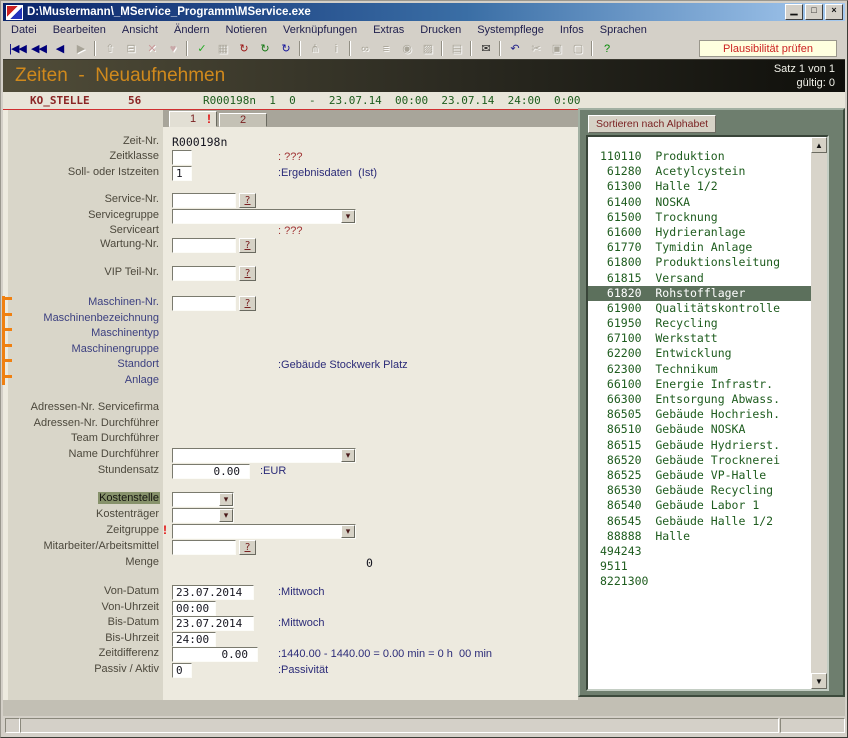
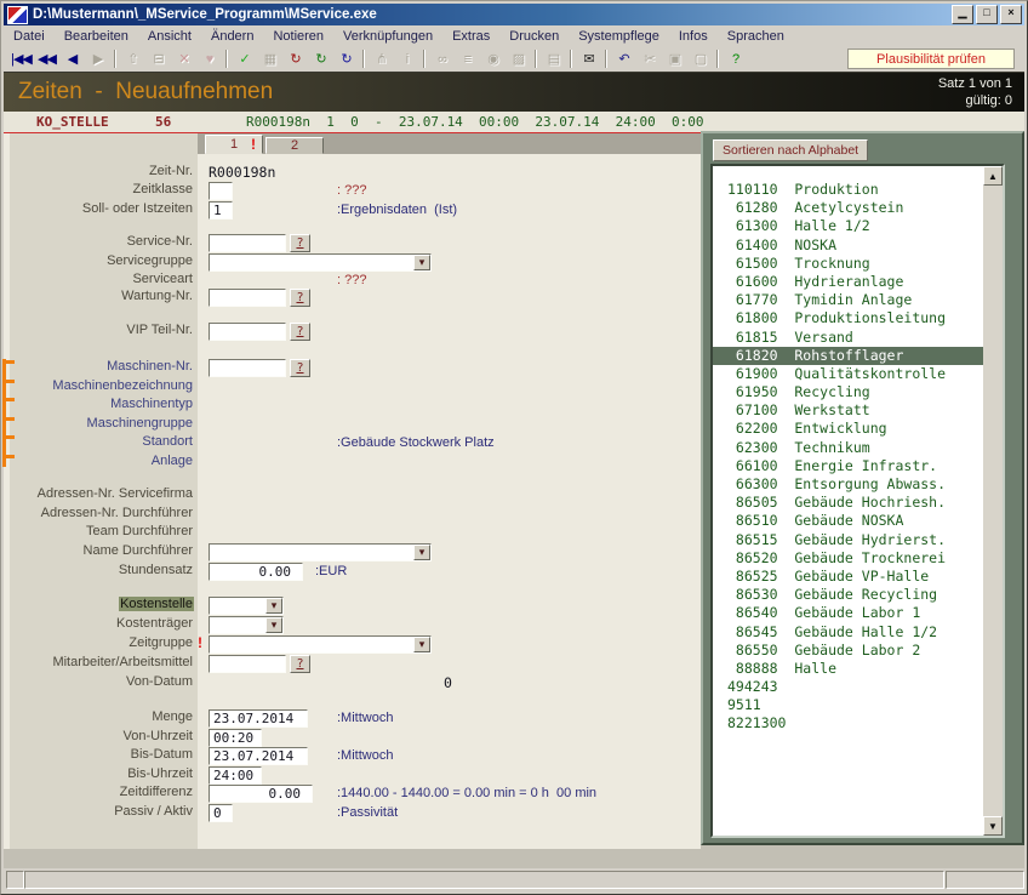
  D:\Mustermann\_MService_Programm\MService.exe
  ▁
  □
  ×
  Datei
  Bearbeiten
  Ansicht
  Ändern
  Notieren
  Verknüpfungen
  Extras
  Drucken
  Systempflege
  Infos
  Sprachen
  |◀◀
  ◀◀
  ◀
  ▶
  ⇧
  ⊟
  ✕
  ♥
  ✓
  ▦
  ↻
  ↻
  ↻
  ⋔
  i
  ∞
  ≡
  ◉
  ▨
  ▤
  ✉
  ↶
  ✂
  ▣
  ▢
  ?
  Plausibilität prüfen
  Zeiten - Neuaufnehmen
  Satz 1 von 1
  gültig: 0
  KO_STELLE
  56
  R000198n 1 0 - 23.07.14 00:00 23.07.14 24:00 0:00
  1
  !
  2
  Zeit-Nr.
  R000198n
  Zeitklasse
  : ???
  Soll- oder Istzeiten
  1
  :Ergebnisdaten (Ist)
  Service-Nr.
  ?
  Servicegruppe
  ▾
  Serviceart
  : ???
  Wartung-Nr.
  ?
  VIP Teil-Nr.
  ?
  Maschinen-Nr.
  ?
  Maschinenbezeichnung
  Maschinentyp
  Maschinengruppe
  Standort
  :Gebäude Stockwerk Platz
  Anlage
  Adressen-Nr. Servicefirma
  Adressen-Nr. Durchführer
  Team Durchführer
  Name Durchführer
  ▾
  Stundensatz
  0.00
  :EUR
  Kostenstelle
  ▾
  Kostenträger
  ▾
  Zeitgruppe
  !
  ▾
  Mitarbeiter/Arbeitsmittel
  ?
- Menge
+ Von-Datum
  0
- Von-Datum
+ Menge
  23.07.2014
  :Mittwoch
  Von-Uhrzeit
- 00:00
+ 00:20
  Bis-Datum
  23.07.2014
  :Mittwoch
  Bis-Uhrzeit
  24:00
  Zeitdifferenz
  0.00
  :1440.00 - 1440.00 = 0.00 min = 0 h 00 min
  Passiv / Aktiv
  0
  :Passivität
  Sortieren nach Alphabet
  110110 Produktion
  61280 Acetylcystein
  61300 Halle 1/2
  61400 NOSKA
  61500 Trocknung
  61600 Hydrieranlage
  61770 Tymidin Anlage
  61800 Produktionsleitung
  61815 Versand
  61820 Rohstofflager
  61900 Qualitätskontrolle
  61950 Recycling
  67100 Werkstatt
  62200 Entwicklung
  62300 Technikum
  66100 Energie Infrastr.
  66300 Entsorgung Abwass.
  86505 Gebäude Hochriesh.
  86510 Gebäude NOSKA
  86515 Gebäude Hydrierst.
  86520 Gebäude Trocknerei
  86525 Gebäude VP-Halle
  86530 Gebäude Recycling
  86540 Gebäude Labor 1
  86545 Gebäude Halle 1/2
+ 86550 Gebäude Labor 2
  88888 Halle
  494243
  9511
  8221300
  ▲
  ▼
